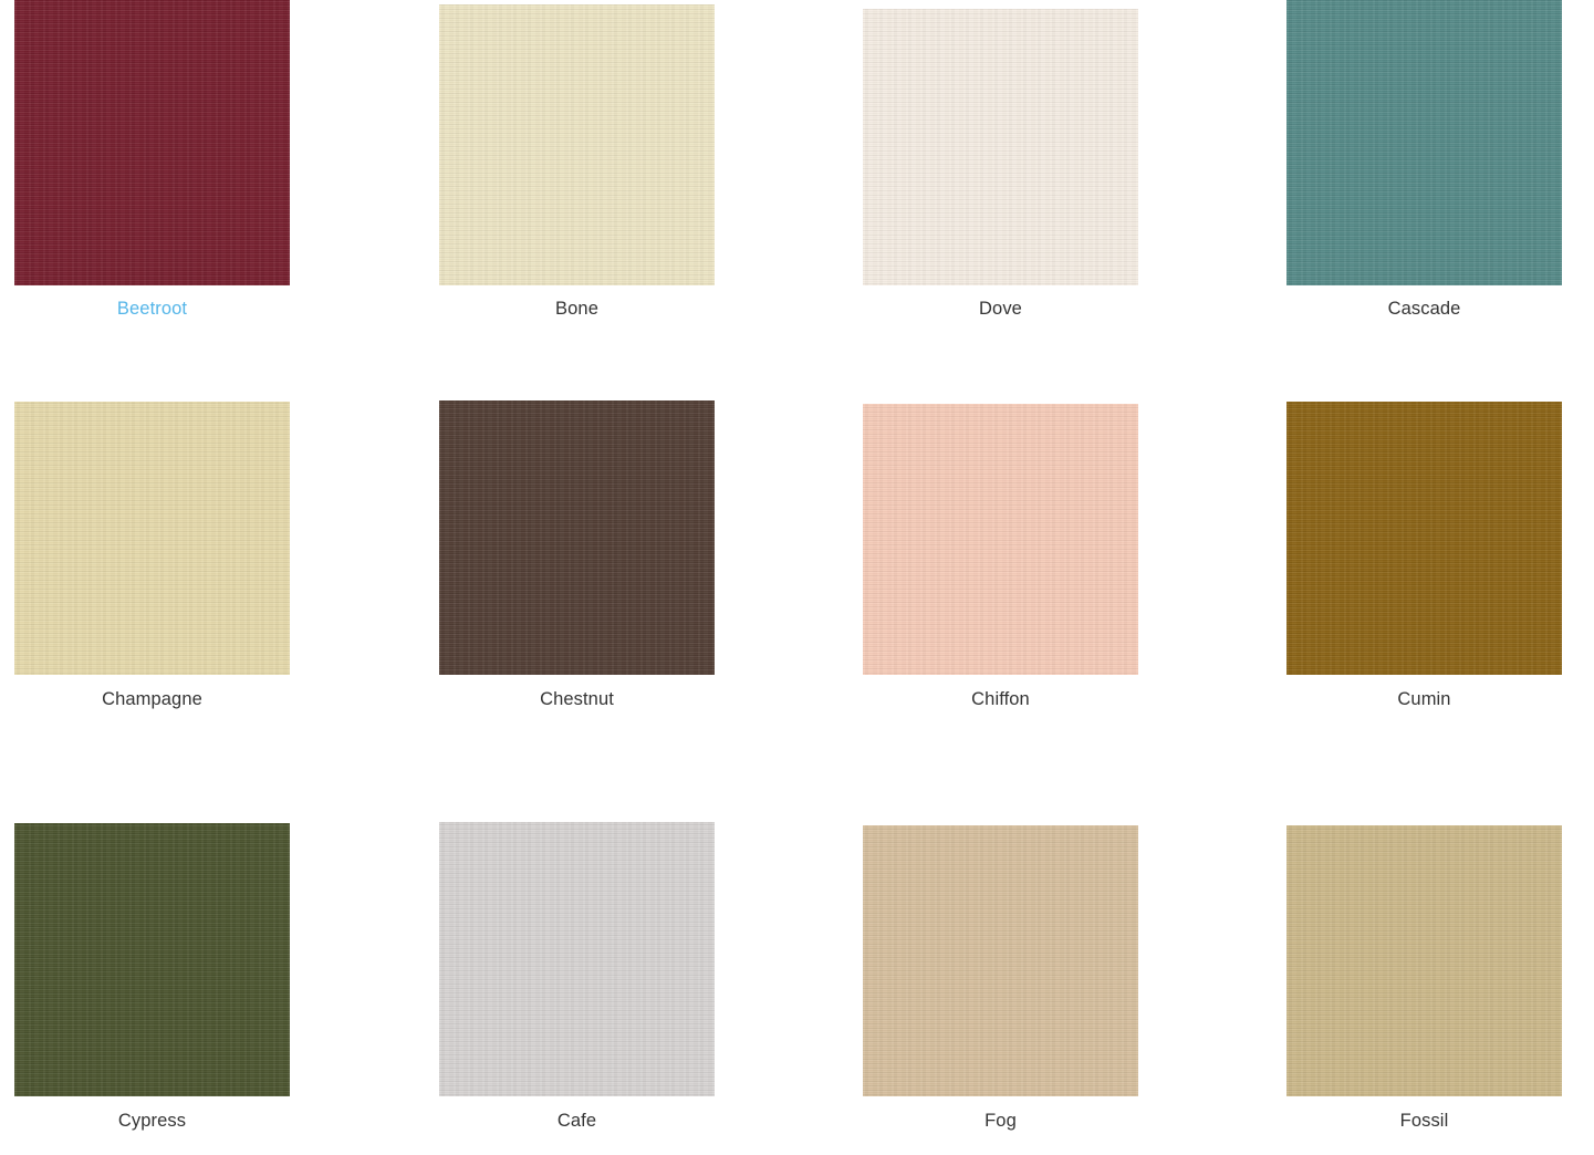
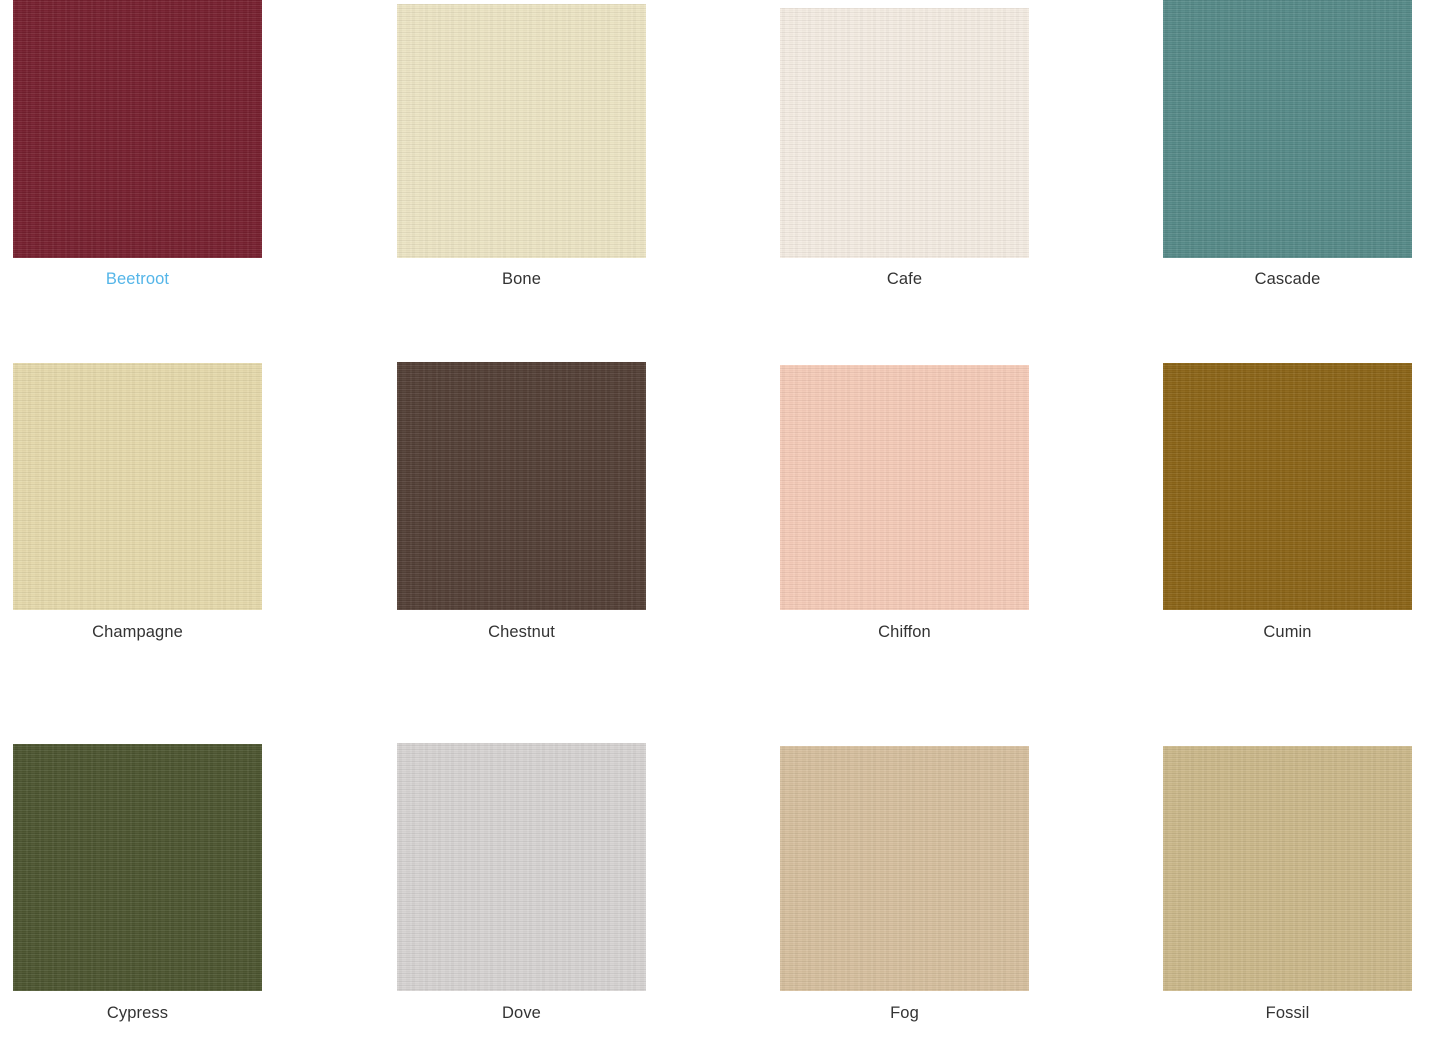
  Beetroot
  Bone
- Dove
+ Cafe
  Cascade
  Champagne
  Chestnut
  Chiffon
  Cumin
  Cypress
- Cafe
+ Dove
  Fog
  Fossil
